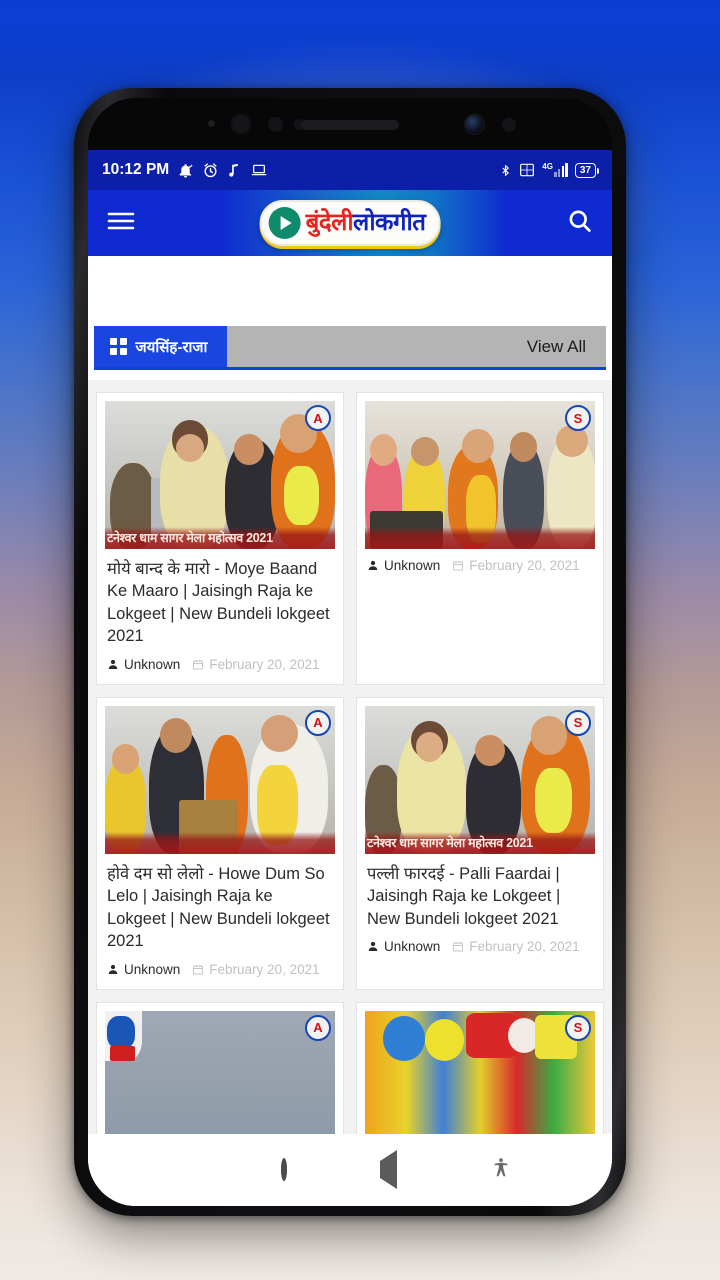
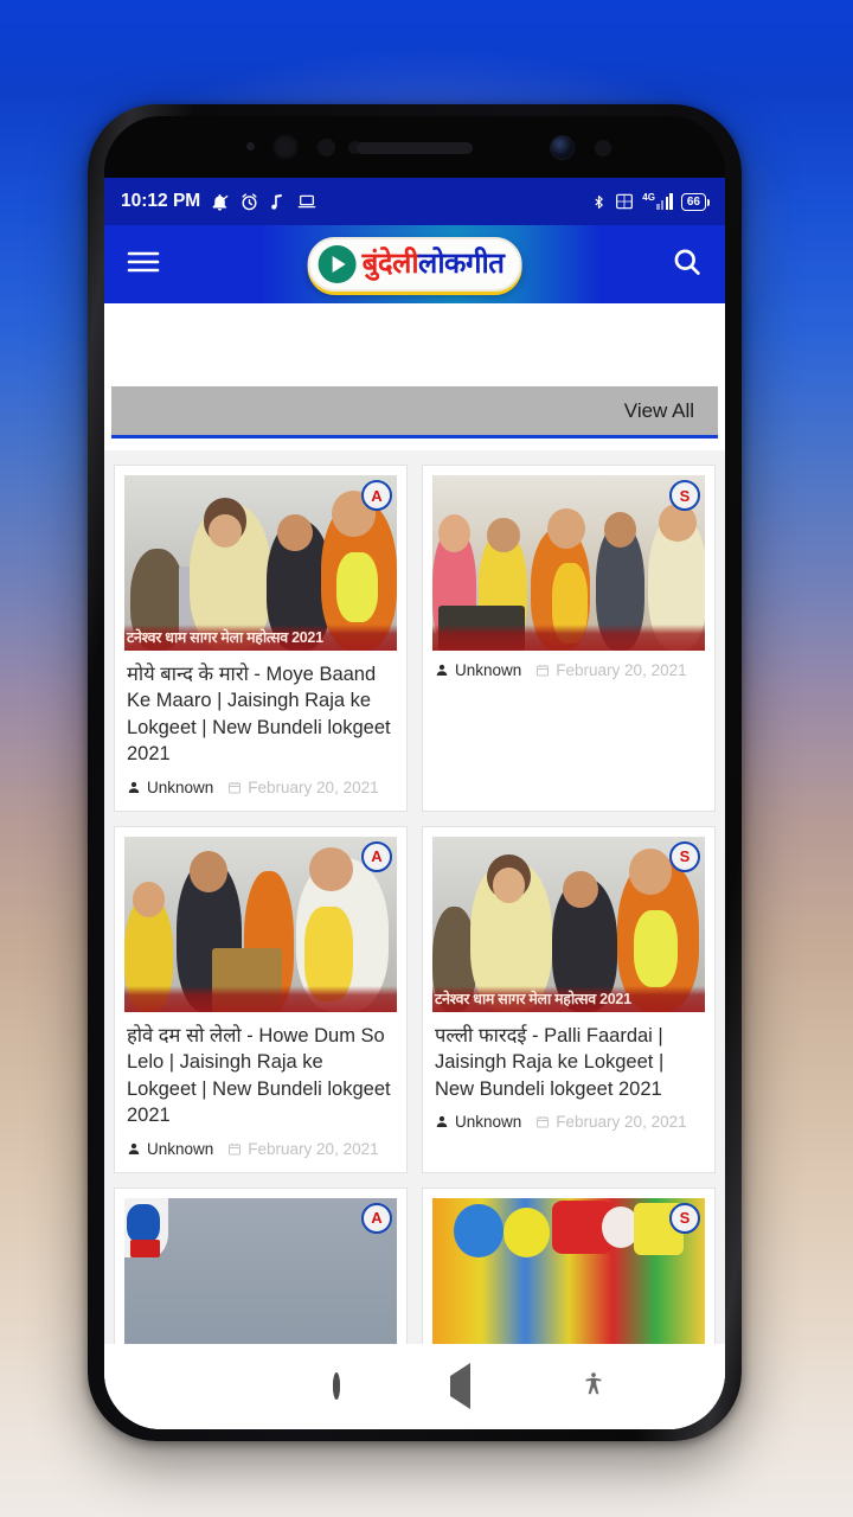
  10:12 PM
  4G
- 37
+ 66
  बुंदेलीलोकगीत
- जयसिंह-राजा
  View All
  A
  टनेश्वर धाम सागर मेला महोत्सव 2021
  मोये बान्द के मारो - Moye Baand Ke Maaro | Jaisingh Raja ke Lokgeet | New Bundeli lokgeet 2021
  Unknown
  February 20, 2021
  S
  Unknown
  February 20, 2021
  A
  होवे दम सो लेलो - Howe Dum So Lelo | Jaisingh Raja ke Lokgeet | New Bundeli lokgeet 2021
  Unknown
  February 20, 2021
  S
  टनेश्वर धाम सागर मेला महोत्सव 2021
  पल्ली फारदई - Palli Faardai | Jaisingh Raja ke Lokgeet | New Bundeli lokgeet 2021
  Unknown
  February 20, 2021
  A
  S
